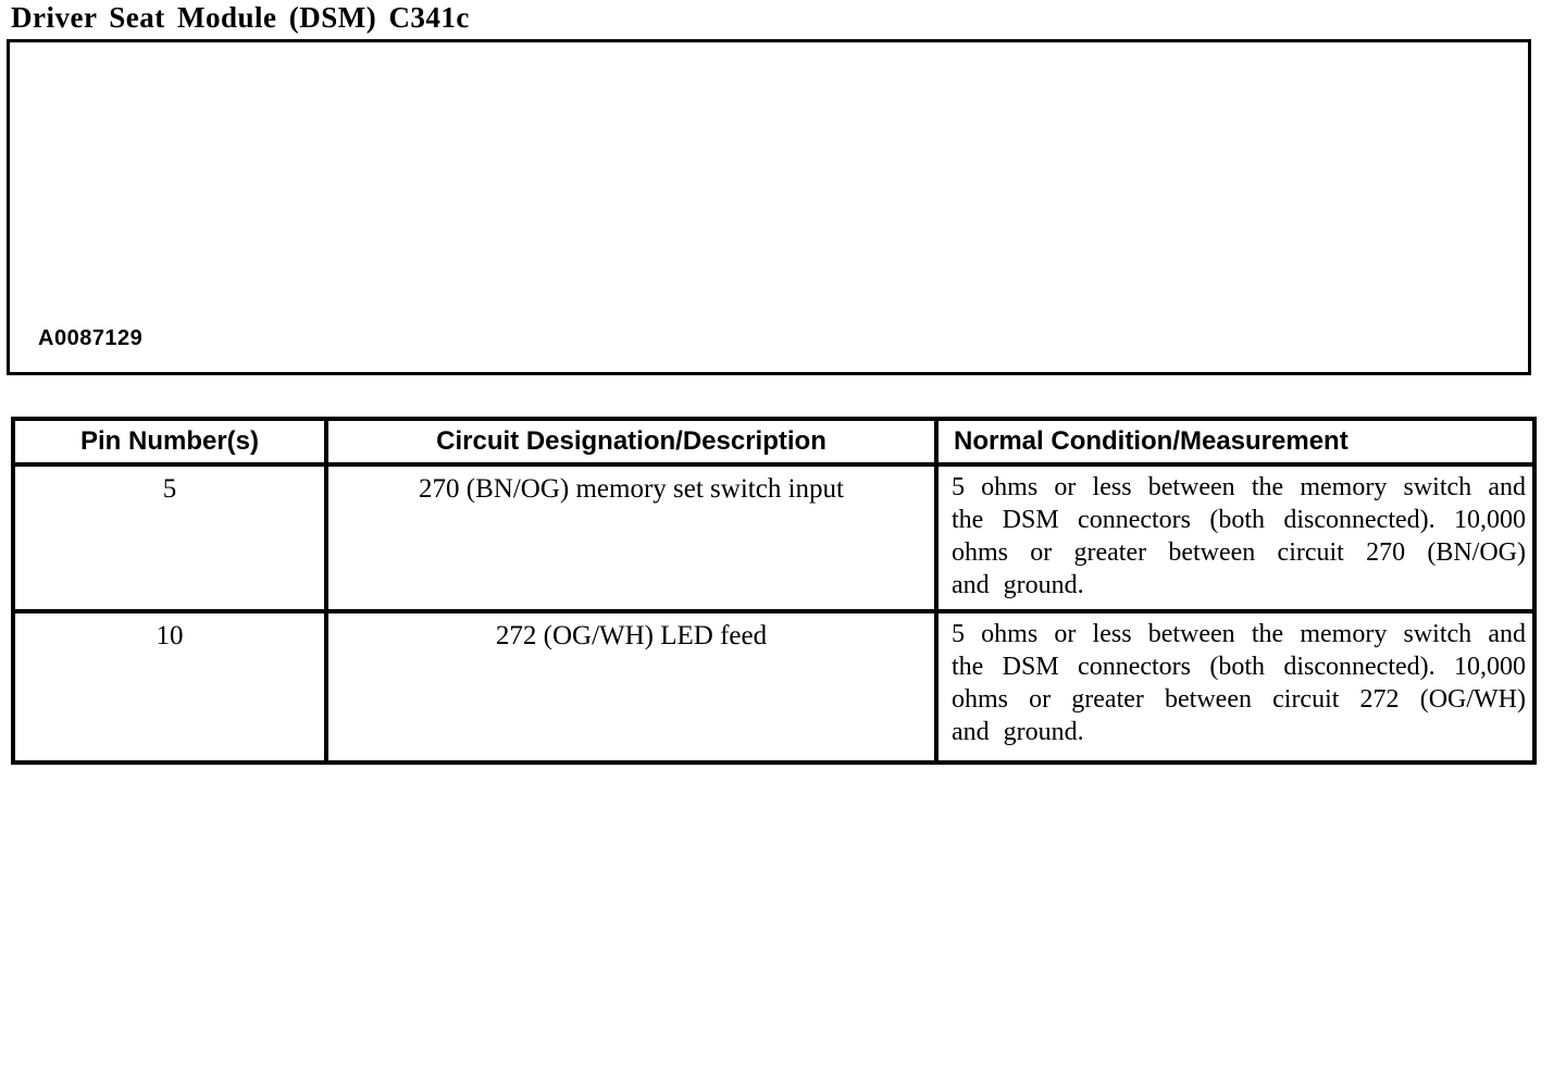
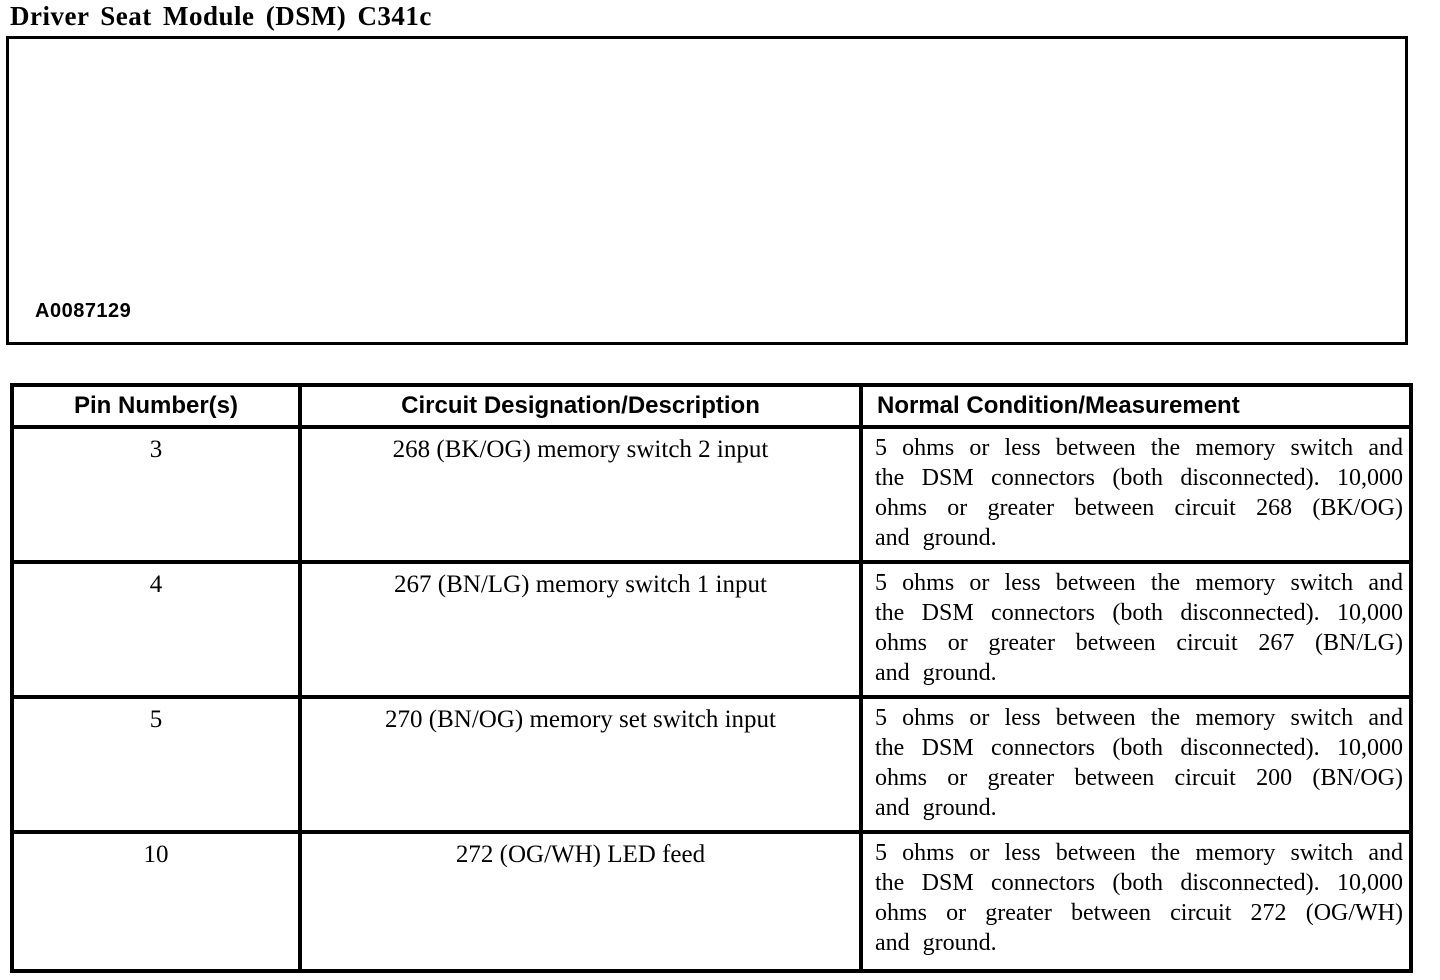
  Driver Seat Module (DSM) C341c
  A0087129
  Pin Number(s)	Circuit Designation/Description	Normal Condition/Measurement
+ 3	268 (BK/OG) memory switch 2 input	5 ohms or less between the memory switch and the DSM connectors (both disconnected). 10,000 ohms or greater between circuit 268 (BK/OG) and ground.
+ 4	267 (BN/LG) memory switch 1 input	5 ohms or less between the memory switch and the DSM connectors (both disconnected). 10,000 ohms or greater between circuit 267 (BN/LG) and ground.
- 5	270 (BN/OG) memory set switch input	5 ohms or less between the memory switch and the DSM connectors (both disconnected). 10,000 ohms or greater between circuit 270 (BN/OG) and ground.
+ 5	270 (BN/OG) memory set switch input	5 ohms or less between the memory switch and the DSM connectors (both disconnected). 10,000 ohms or greater between circuit 200 (BN/OG) and ground.
  10	272 (OG/WH) LED feed	5 ohms or less between the memory switch and the DSM connectors (both disconnected). 10,000 ohms or greater between circuit 272 (OG/WH) and ground.
